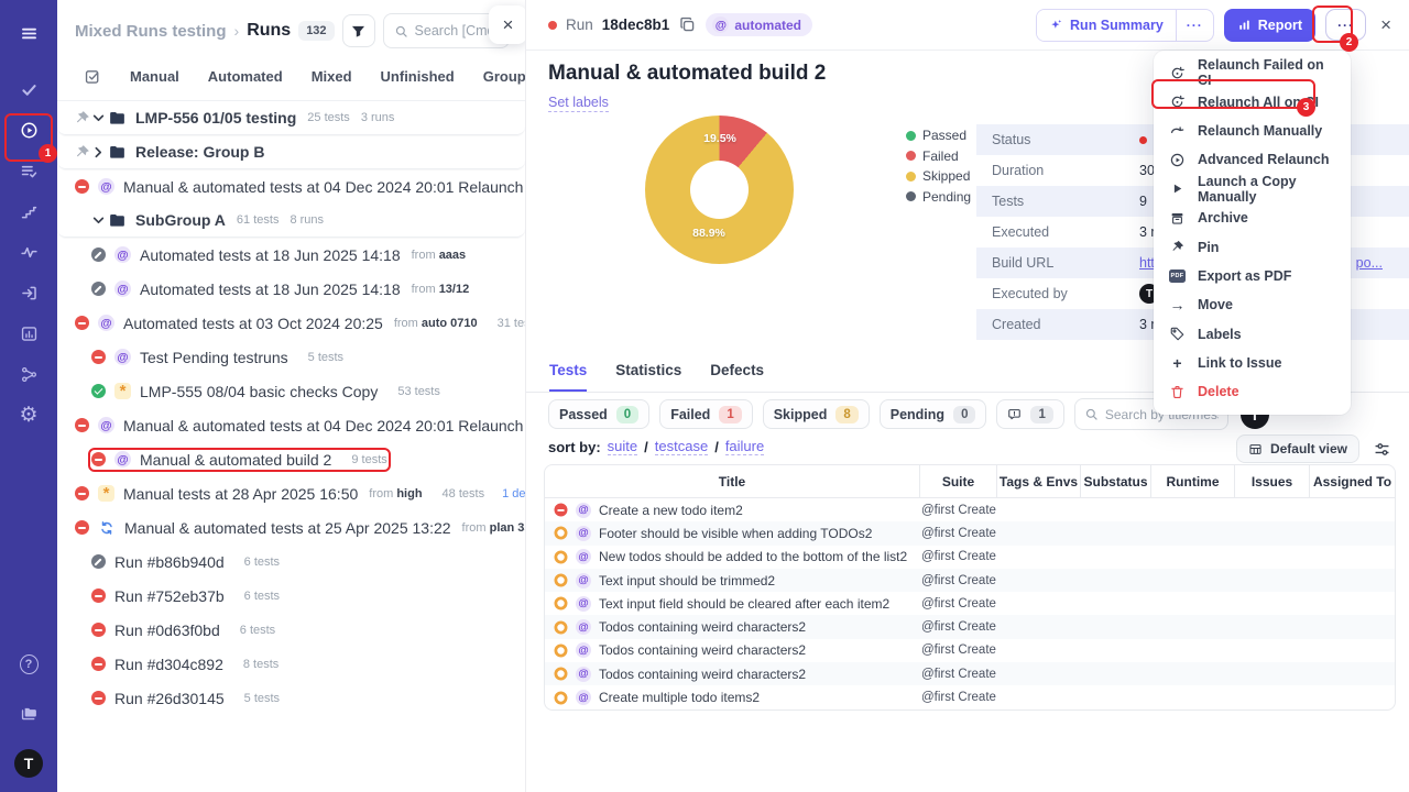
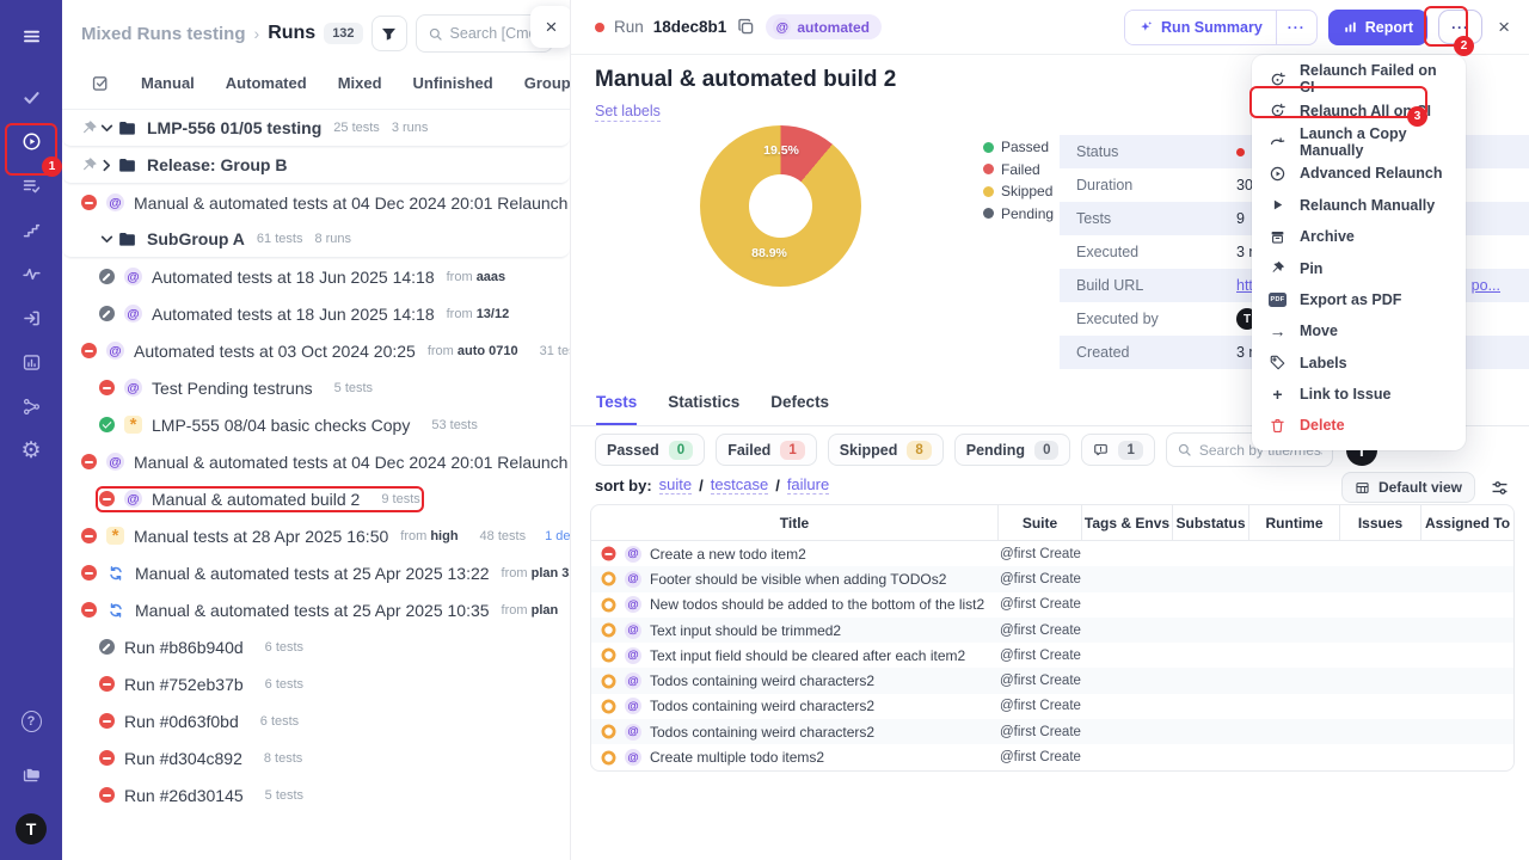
  ⚙
  ?
  T
  Mixed Runs testing
  ›
  Runs
  132
  Search [Cm
  ×
  Manual
  Automated
  Mixed
  Unfinished
  Group
  LMP-556 01/05 testing
  25 tests
  3 runs
  Release: Group B
  @
  Manual & automated tests at 04 Dec 2024 20:01 Relaunch
  SubGroup A
  61 tests
  8 runs
  @
  Automated tests at 18 Jun 2025 14:18
  from aaas
  @
  Automated tests at 18 Jun 2025 14:18
  from 13/12
  @
  Automated tests at 03 Oct 2024 20:25
  from auto 0710
  @
  Test Pending testruns
  5 tests
  *
  LMP-555 08/04 basic checks Copy
  53 tests
  @
  Manual & automated tests at 04 Dec 2024 20:01 Relaunch
  @
  Manual & automated build 2
  9 tests
  *
  Manual tests at 28 Apr 2025 16:50
  from high
  48 tests
  Manual & automated tests at 25 Apr 2025 13:22
  from plan 3
+ Manual & automated tests at 25 Apr 2025 10:35
+ from plan
  Run #b86b940d
  6 tests
  Run #752eb37b
  6 tests
  Run #0d63f0bd
  6 tests
  Run #d304c892
  8 tests
  Run #26d30145
  5 tests
  Run
  18dec8b1
  @
  automated
  Run Summary
  ···
  Report
  ···
  ×
  Manual & automated build 2
  Set labels
  19.5%
  88.9%
  Passed
  Failed
  Skipped
  Pending
  Status
  Duration
  Tests
  9
  Executed
  Build URL
  po...
  Executed by
  T
  Created
  Tests
  Statistics
  Defects
  Passed
  0
  Failed
  1
  Skipped
  8
  Pending
  0
  1
  sort by:
  suite
  /
  testcase
  /
  failure
  Default view
  Title
  Suite
  Tags & Envs
  Substatus
  Runtime
  Issues
  Assigned To
  @
  Create a new todo item2
  @first Create
  @
  Footer should be visible when adding TODOs2
  @first Create
  @
  New todos should be added to the bottom of the list2
  @first Create
  @
  Text input should be trimmed2
  @first Create
  @
  Text input field should be cleared after each item2
  @first Create
  @
  Todos containing weird characters2
  @first Create
  @
  Todos containing weird characters2
  @first Create
  @
  Todos containing weird characters2
  @first Create
  @
  Create multiple todo items2
  @first Create
  Relaunch Failed on CI
  Relaunch All oI
- Relaunch Manually
+ Launch a Copy Manually
  Advanced Relaunch
- Launch a Copy Manually
+ Relaunch Manually
  Archive
  Pin
  Export as PDF
  →
  Move
  Labels
  +
  Link to Issue
  Delete
  1
  2
  3
